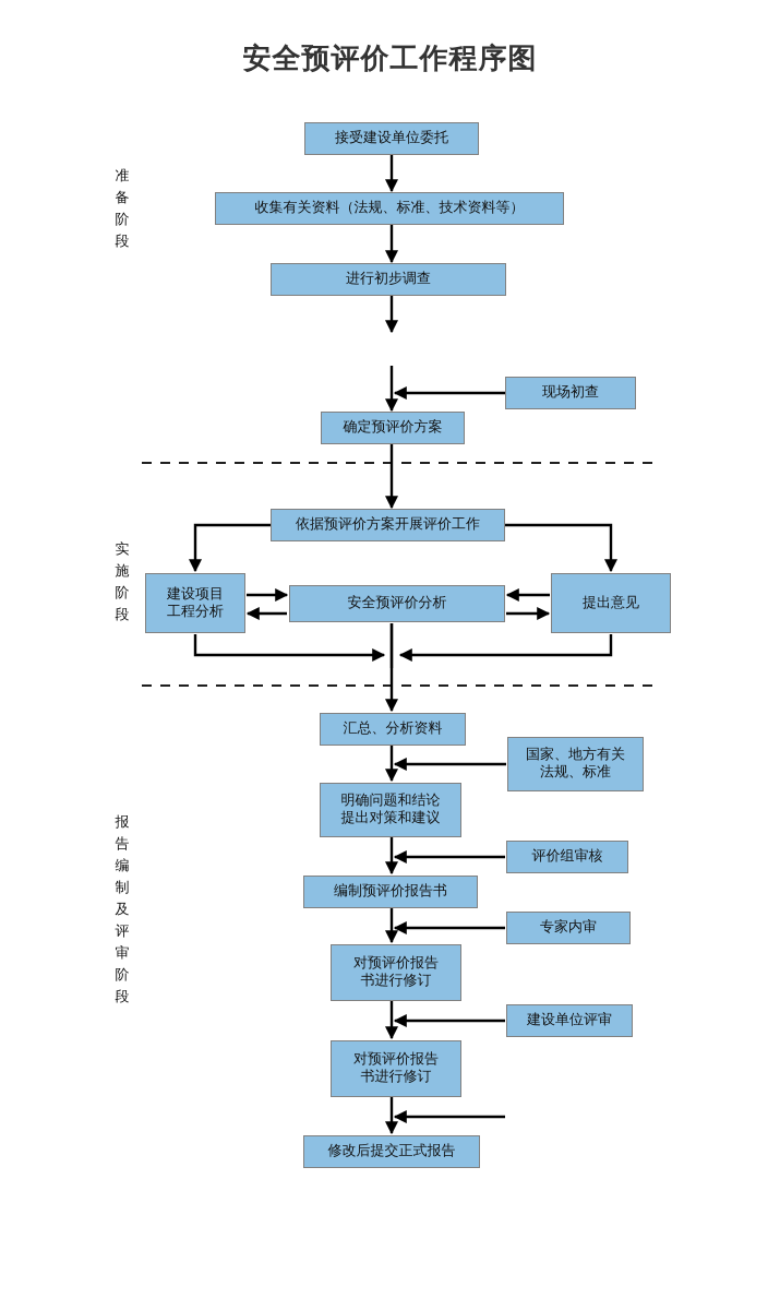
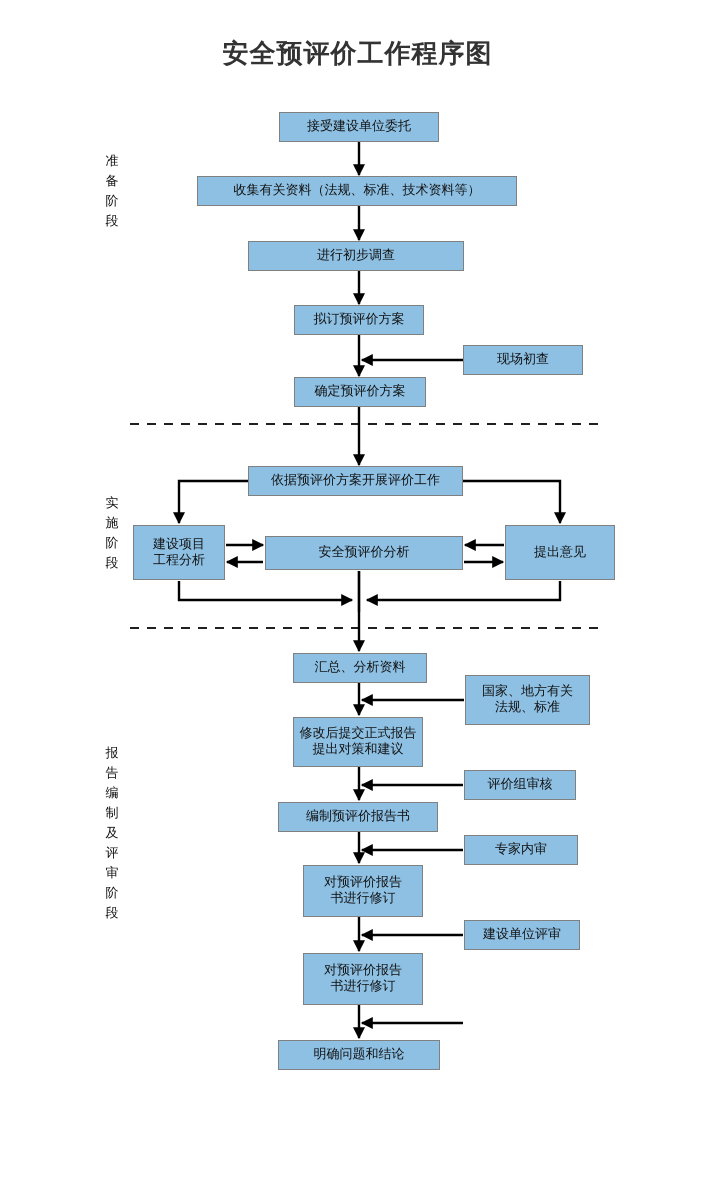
  安全预评价工作程序图
  准
  备
  阶
  段
  实
  施
  阶
  段
  报
  告
  编
  制
  及
  评
  审
  阶
  段
  接受建设单位委托
  收集有关资料（法规、标准、技术资料等）
  进行初步调查
+ 拟订预评价方案
  现场初查
  确定预评价方案
  依据预评价方案开展评价工作
  建设项目
  工程分析
  安全预评价分析
  提出意见
  汇总、分析资料
  国家、地方有关
  法规、标准
- 明确问题和结论
+ 修改后提交正式报告
  提出对策和建议
  评价组审核
  编制预评价报告书
  专家内审
  对预评价报告
  书进行修订
  建设单位评审
  对预评价报告
  书进行修订
- 修改后提交正式报告
+ 明确问题和结论
